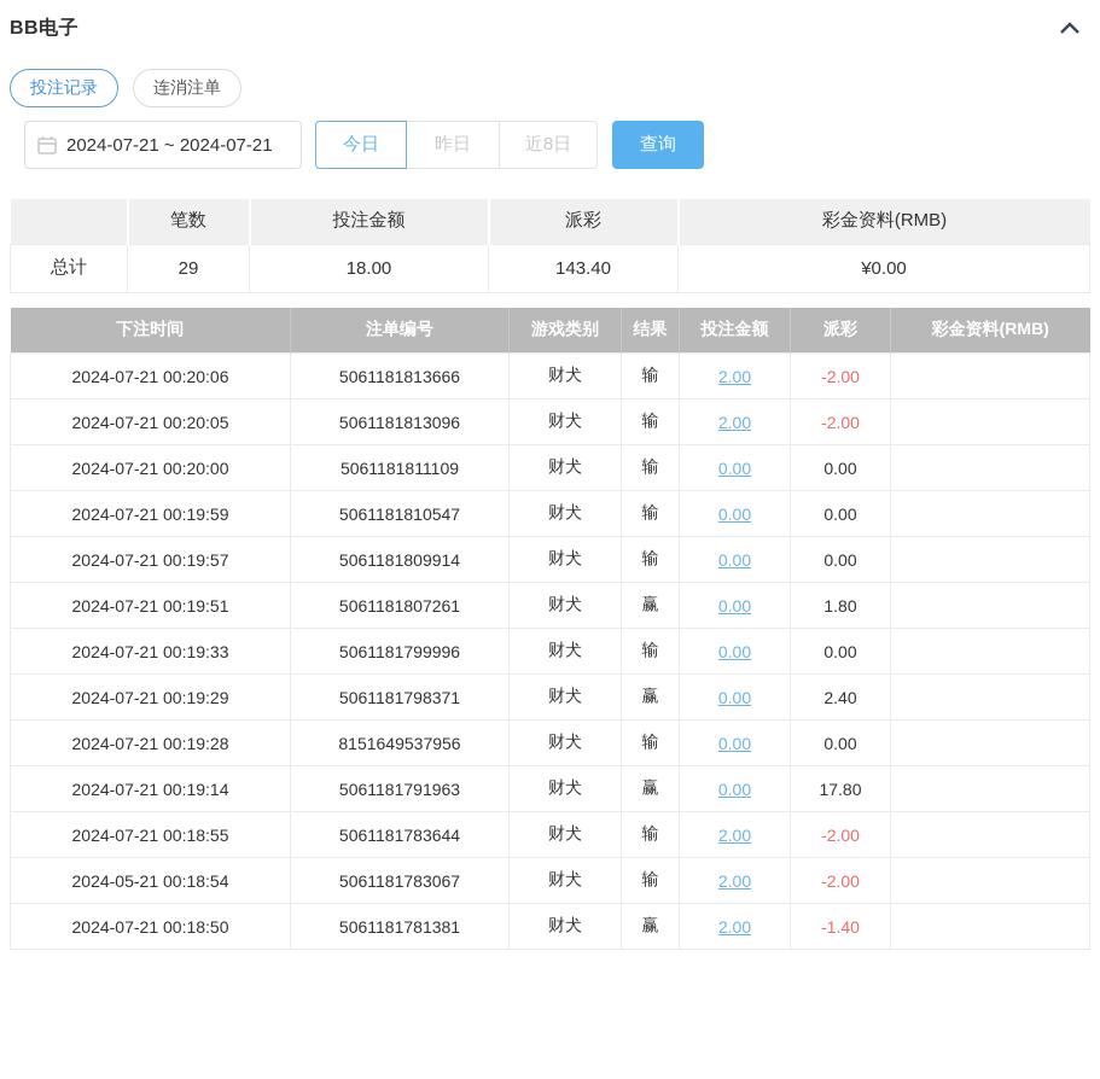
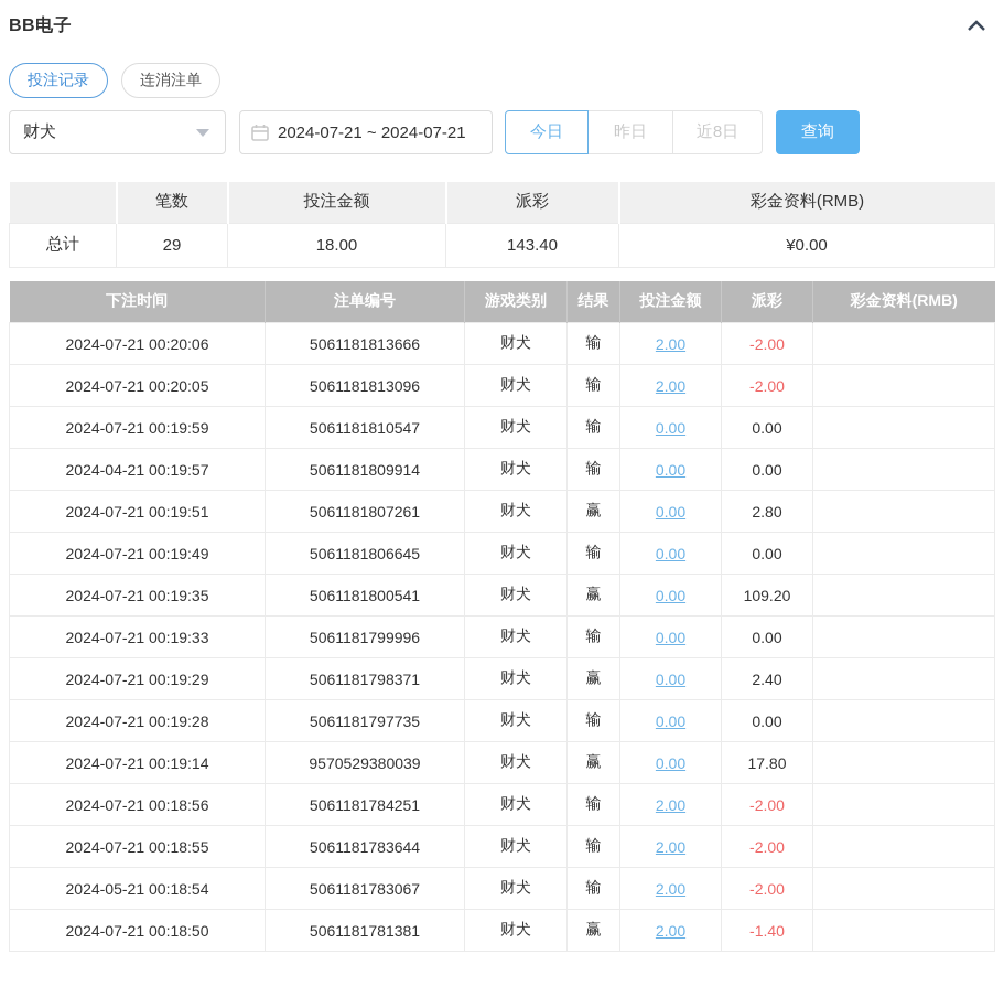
  BB电子
  投注记录
  连消注单
+ 财犬
  2024-07-21 ~ 2024-07-21
  今日
  昨日
  近8日
  查询
  	笔数	投注金额	派彩	彩金资料(RMB)
  总计	29	18.00	143.40	¥0.00
  下注时间	注单编号	游戏类别	结果	投注金额	派彩	彩金资料(RMB)
  2024-07-21 00:20:06	5061181813666	财犬	输	2.00	-2.00
  2024-07-21 00:20:05	5061181813096	财犬	输	2.00	-2.00
- 2024-07-21 00:20:00	5061181811109	财犬	输	0.00	0.00
  2024-07-21 00:19:59	5061181810547	财犬	输	0.00	0.00
- 2024-07-21 00:19:57	5061181809914	财犬	输	0.00	0.00
+ 2024-04-21 00:19:57	5061181809914	财犬	输	0.00	0.00
- 2024-07-21 00:19:51	5061181807261	财犬	赢	0.00	1.80
+ 2024-07-21 00:19:51	5061181807261	财犬	赢	0.00	2.80
+ 2024-07-21 00:19:49	5061181806645	财犬	输	0.00	0.00
+ 2024-07-21 00:19:35	5061181800541	财犬	赢	0.00	109.20
  2024-07-21 00:19:33	5061181799996	财犬	输	0.00	0.00
  2024-07-21 00:19:29	5061181798371	财犬	赢	0.00	2.40
- 2024-07-21 00:19:28	8151649537956	财犬	输	0.00	0.00
+ 2024-07-21 00:19:28	5061181797735	财犬	输	0.00	0.00
- 2024-07-21 00:19:14	5061181791963	财犬	赢	0.00	17.80
+ 2024-07-21 00:19:14	9570529380039	财犬	赢	0.00	17.80
+ 2024-07-21 00:18:56	5061181784251	财犬	输	2.00	-2.00
  2024-07-21 00:18:55	5061181783644	财犬	输	2.00	-2.00
  2024-05-21 00:18:54	5061181783067	财犬	输	2.00	-2.00
  2024-07-21 00:18:50	5061181781381	财犬	赢	2.00	-1.40
